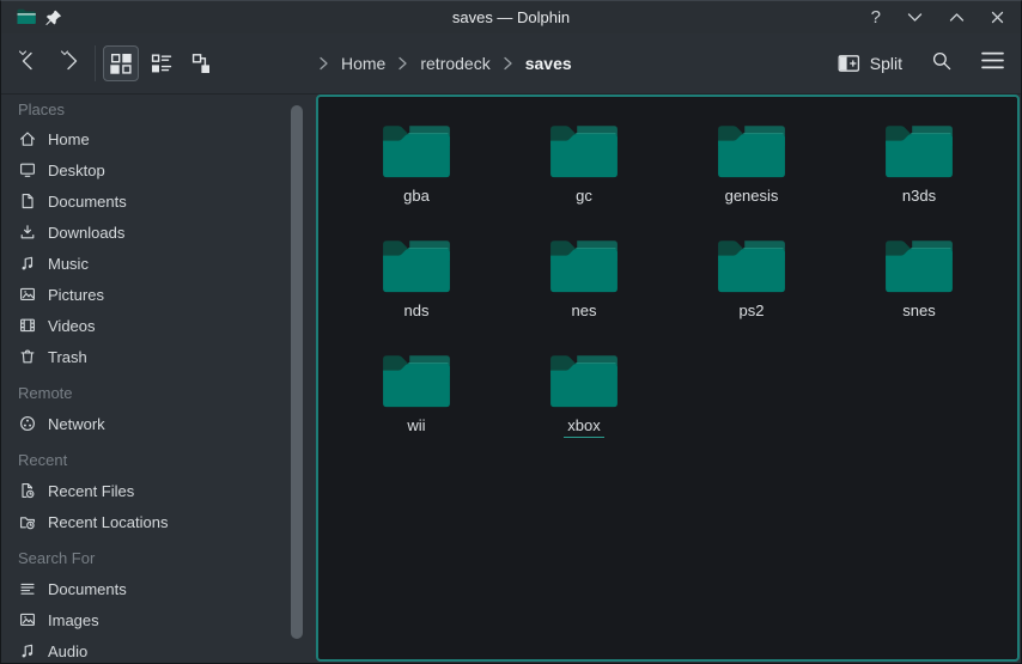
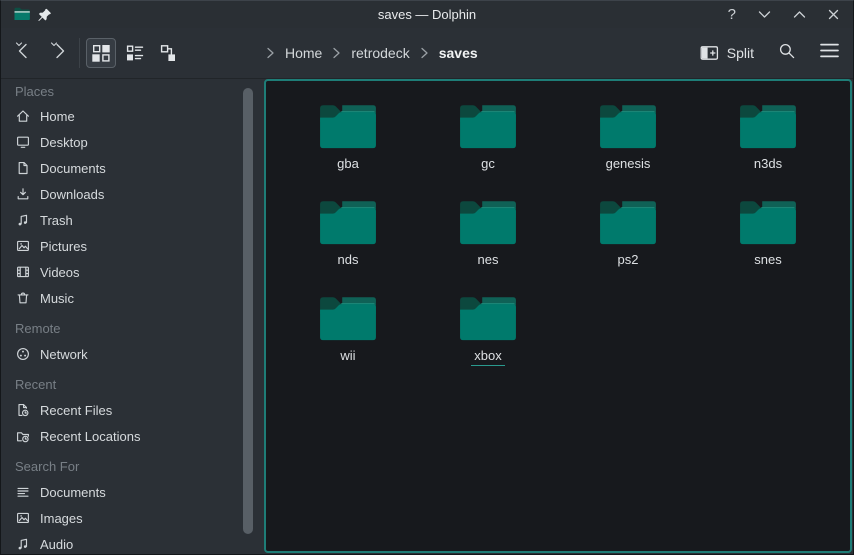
  saves — Dolphin
  ?
  Home
  retrodeck
  saves
  Split
  Places
  Home
  Desktop
  Documents
  Downloads
- Music
+ Trash
  Pictures
  Videos
- Trash
+ Music
  Remote
  Network
  Recent
  Recent Files
  Recent Locations
  Search For
  Documents
  Images
  Audio
  gba
  gc
  genesis
  n3ds
  nds
  nes
  ps2
  snes
  wii
  xbox
